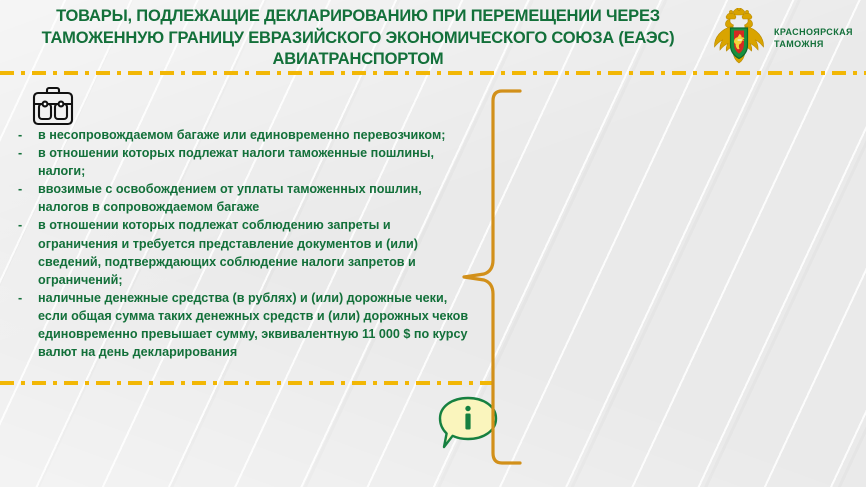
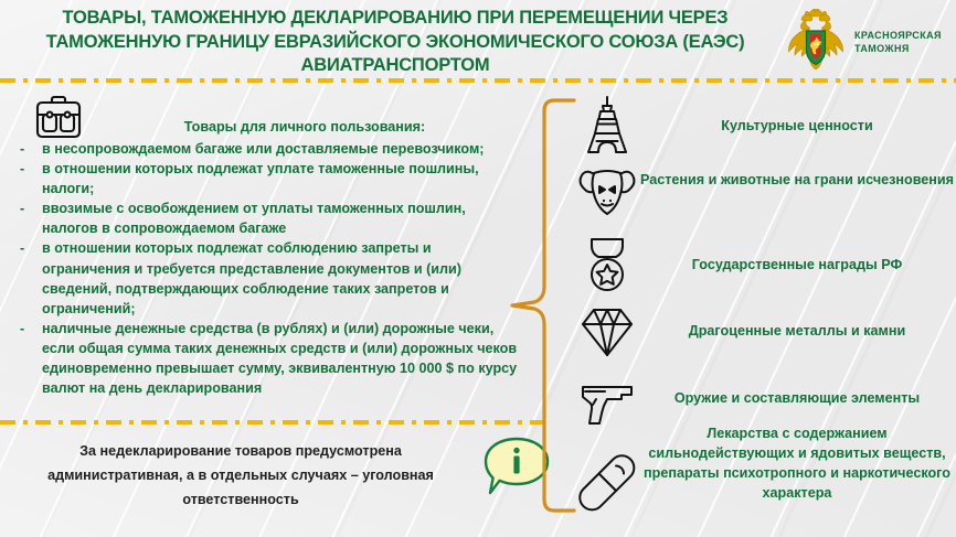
- ТОВАРЫ, ПОДЛЕЖАЩИЕ ДЕКЛАРИРОВАНИЮ ПРИ ПЕРЕМЕЩЕНИИ ЧЕРЕЗ ТАМОЖЕННУЮ ГРАНИЦУ ЕВРАЗИЙСКОГО ЭКОНОМИЧЕСКОГО СОЮЗА (ЕАЭС) АВИАТРАНСПОРТОМ
+ ТОВАРЫ, ТАМОЖЕННУЮ ДЕКЛАРИРОВАНИЮ ПРИ ПЕРЕМЕЩЕНИИ ЧЕРЕЗ ТАМОЖЕННУЮ ГРАНИЦУ ЕВРАЗИЙСКОГО ЭКОНОМИЧЕСКОГО СОЮЗА (ЕАЭС) АВИАТРАНСПОРТОМ
  КРАСНОЯРСКАЯ
  ТАМОЖНЯ
+ Товары для личного пользования:
  -
- в несопровождаемом багаже или единовременно перевозчиком;
+ в несопровождаемом багаже или доставляемые перевозчиком;
  -
- в отношении которых подлежат налоги таможенные пошлины, налоги;
+ в отношении которых подлежат уплате таможенные пошлины, налоги;
  -
  ввозимые с освобождением от уплаты таможенных пошлин, налогов в сопровождаемом багаже
  -
- в отношении которых подлежат соблюдению запреты и ограничения и требуется представление документов и (или) сведений, подтверждающих соблюдение налоги запретов и ограничений;
+ в отношении которых подлежат соблюдению запреты и ограничения и требуется представление документов и (или) сведений, подтверждающих соблюдение таких запретов и ограничений;
  -
- наличные денежные средства (в рублях) и (или) дорожные чеки, если общая сумма таких денежных средств и (или) дорожных чеков единовременно превышает сумму, эквивалентную 11 000 $ по курсу валют на день декларирования
+ наличные денежные средства (в рублях) и (или) дорожные чеки, если общая сумма таких денежных средств и (или) дорожных чеков единовременно превышает сумму, эквивалентную 10 000 $ по курсу валют на день декларирования
+ За недекларирование товаров предусмотрена административная, а в отдельных случаях – уголовная ответственность
+ Культурные ценности
+ Растения и животные на грани исчезновения
+ Государственные награды РФ
+ Драгоценные металлы и камни
+ Оружие и составляющие элементы
+ Лекарства с содержанием сильнодействующих и ядовитых веществ, препараты психотропного и наркотического характера
